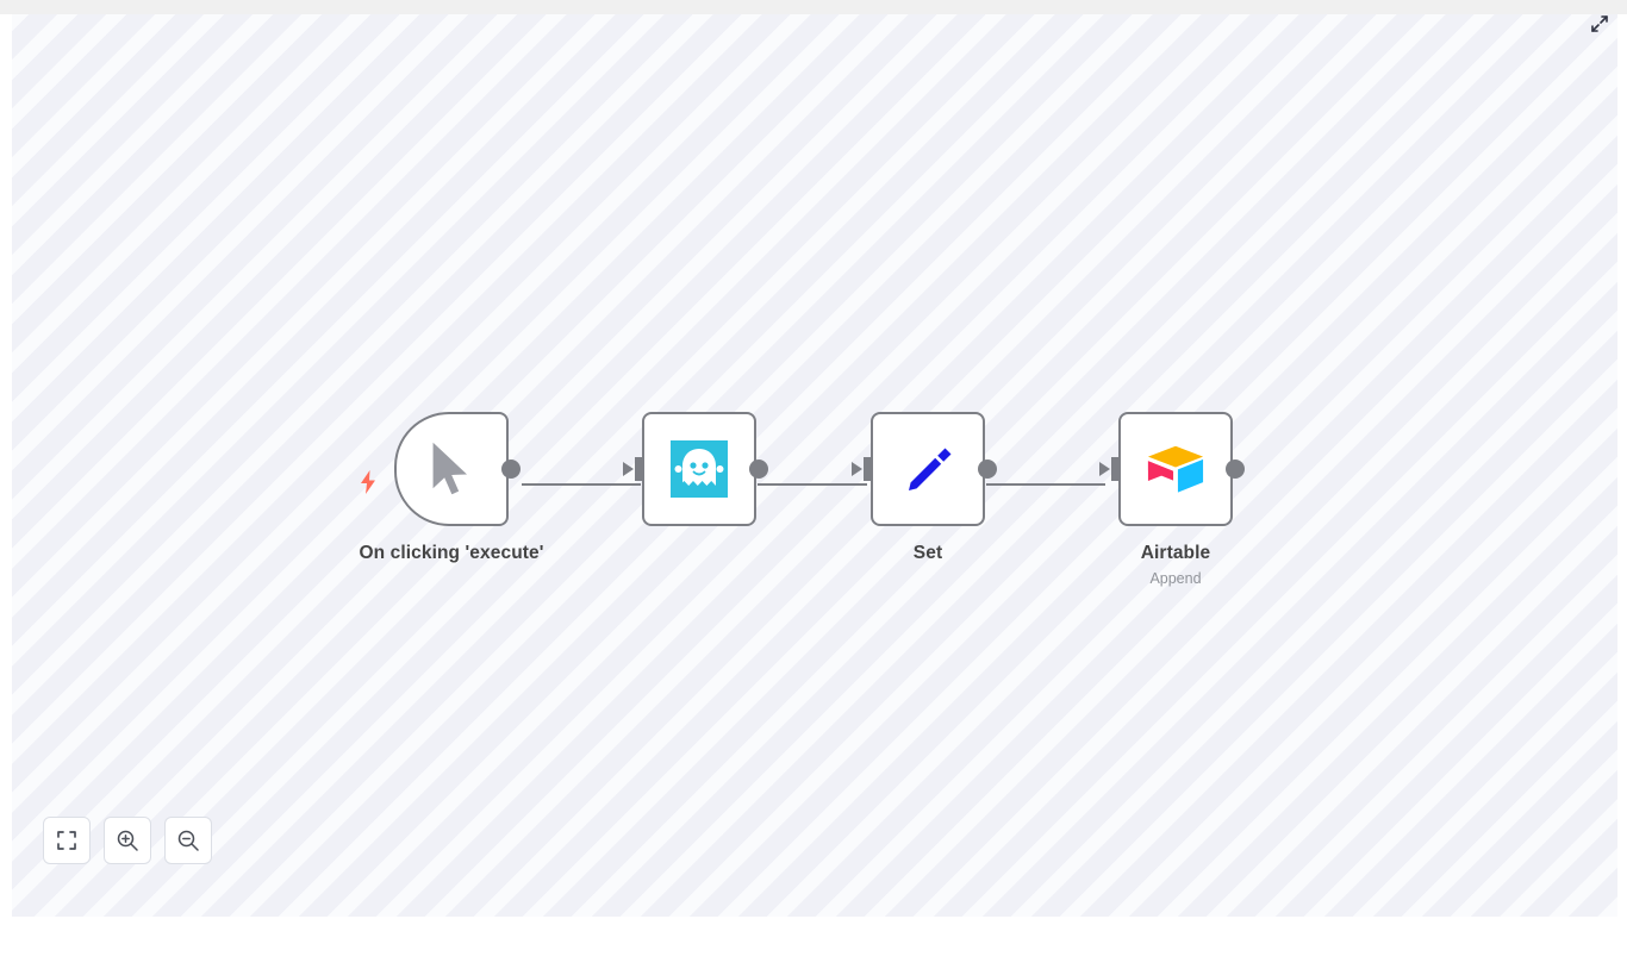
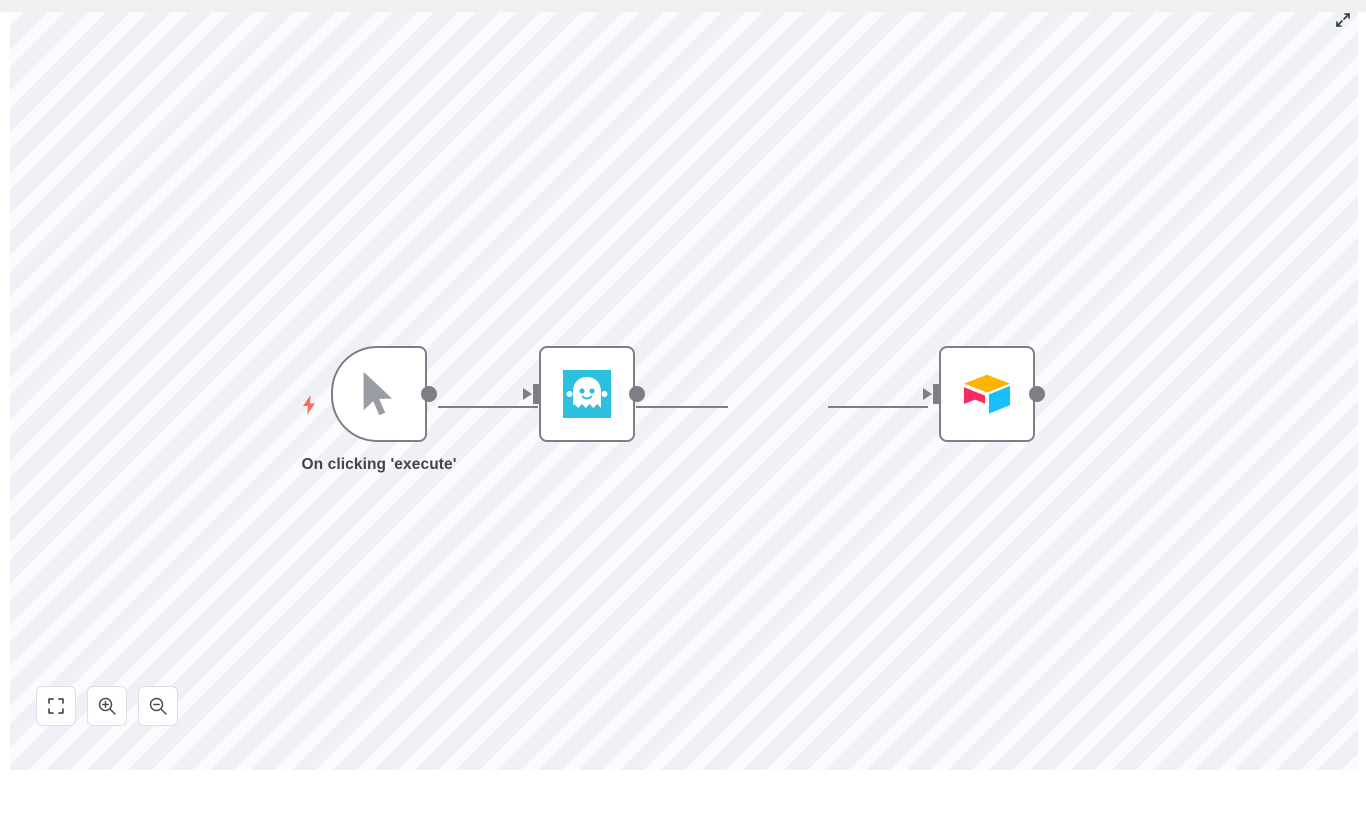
  On clicking 'execute'
- Set
- Airtable
- Append
